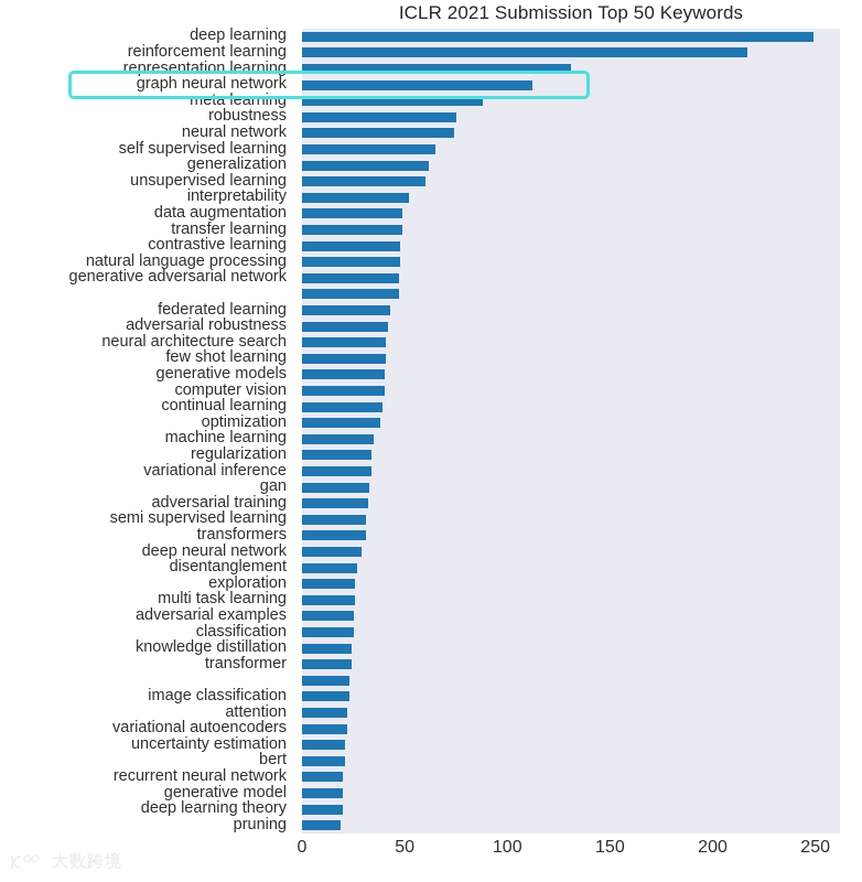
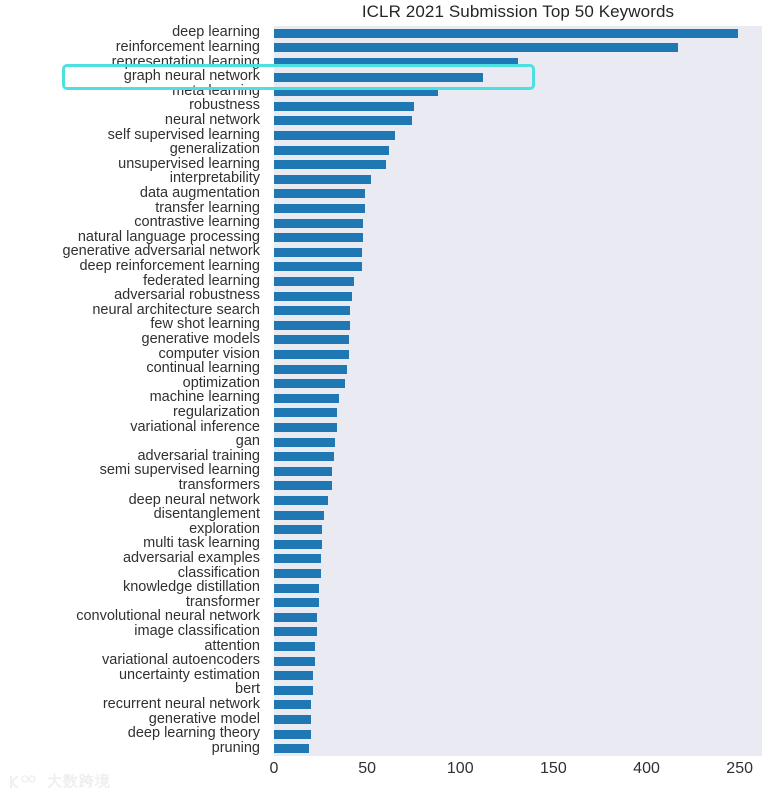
  ICLR 2021 Submission Top 50 Keywords
  deep learning
  reinforcement learning
  representation learning
  graph neural network
  meta learning
  robustness
  neural network
  self supervised learning
  generalization
  unsupervised learning
  interpretability
  data augmentation
  transfer learning
  contrastive learning
  natural language processing
  generative adversarial network
+ deep reinforcement learning
  federated learning
  adversarial robustness
  neural architecture search
  few shot learning
  generative models
  computer vision
  continual learning
  optimization
  machine learning
  regularization
  variational inference
  gan
  adversarial training
  semi supervised learning
  transformers
  deep neural network
  disentanglement
  exploration
  multi task learning
  adversarial examples
  classification
  knowledge distillation
  transformer
+ convolutional neural network
  image classification
  attention
  variational autoencoders
  uncertainty estimation
  bert
  recurrent neural network
  generative model
  deep learning theory
  pruning
  0
  50
  100
  150
- 200
+ 400
  250
